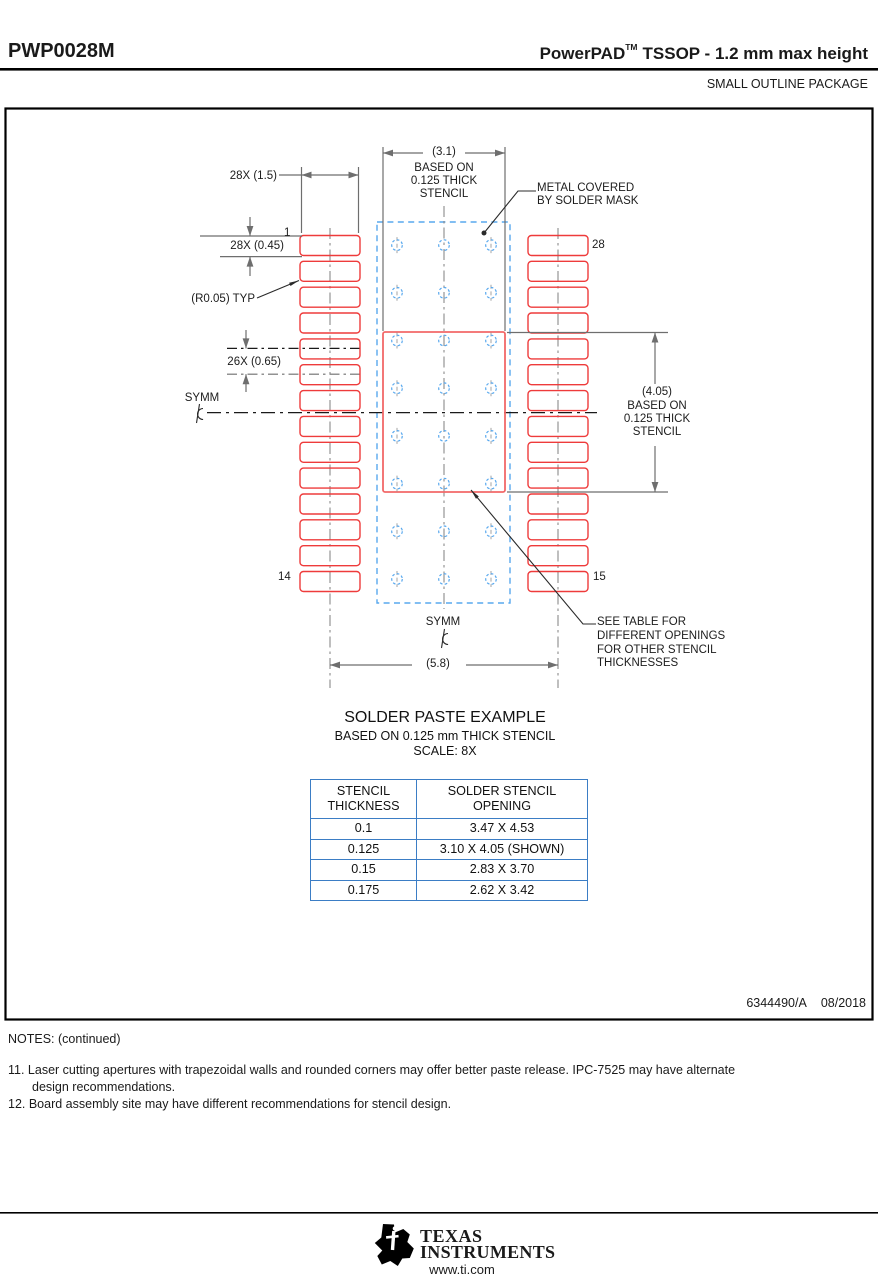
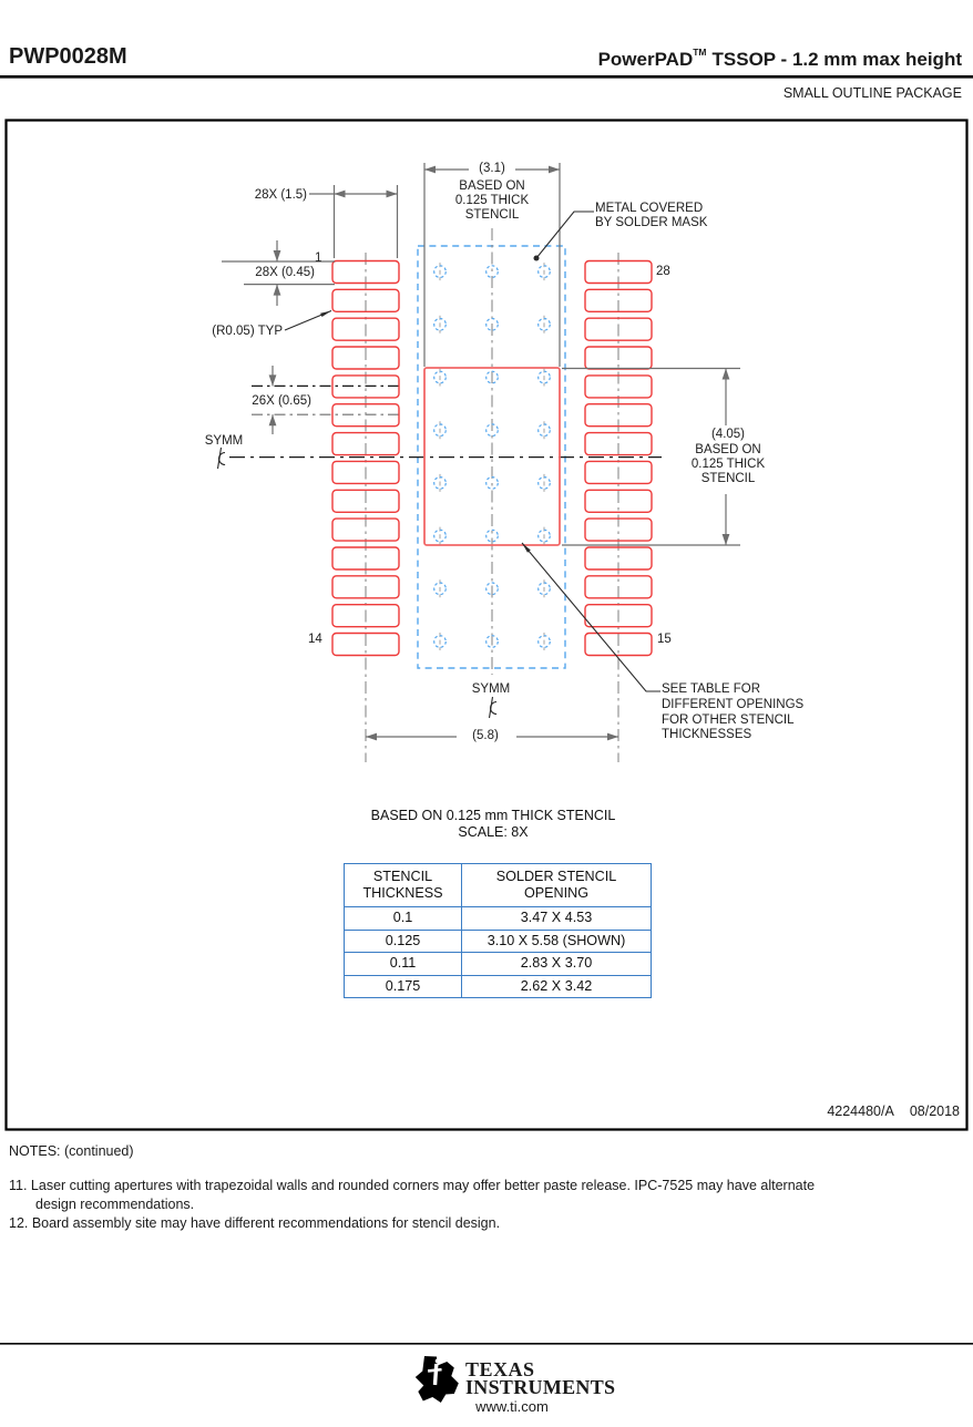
  PWP0028M
  PowerPADTMTSSOP - 1.2 mm max height
  SMALL OUTLINE PACKAGE
  (3.1)
  BASED ON
  0.125 THICK
  STENCIL
  METAL COVERED
  BY SOLDER MASK
  28X (1.5)
  1
  28X (0.45)
  (R0.05) TYP
  26X (0.65)
  SYMM
  (4.05)
  BASED ON
  0.125 THICK
  STENCIL
  28
  14
  15
  SYMM
  (5.8)
  SEE TABLE FOR
  DIFFERENT OPENINGS
  FOR OTHER STENCIL
  THICKNESSES
- SOLDER PASTE EXAMPLE
  BASED ON 0.125 mm THICK STENCIL
  SCALE: 8X
  STENCIL THICKNESS	SOLDER STENCIL OPENING
  0.1	3.47 X 4.53
- 0.125	3.10 X 4.05 (SHOWN)
+ 0.125	3.10 X 5.58 (SHOWN)
- 0.15	2.83 X 3.70
+ 0.11	2.83 X 3.70
  0.175	2.62 X 3.42
- 6344490/A 08/2018
+ 4224480/A 08/2018
  NOTES: (continued)
  11. Laser cutting apertures with trapezoidal walls and rounded corners may offer better paste release. IPC-7525 may have alternate
  design recommendations.
  12. Board assembly site may have different recommendations for stencil design.
  TEXAS
  INSTRUMENTS
  www.ti.com
